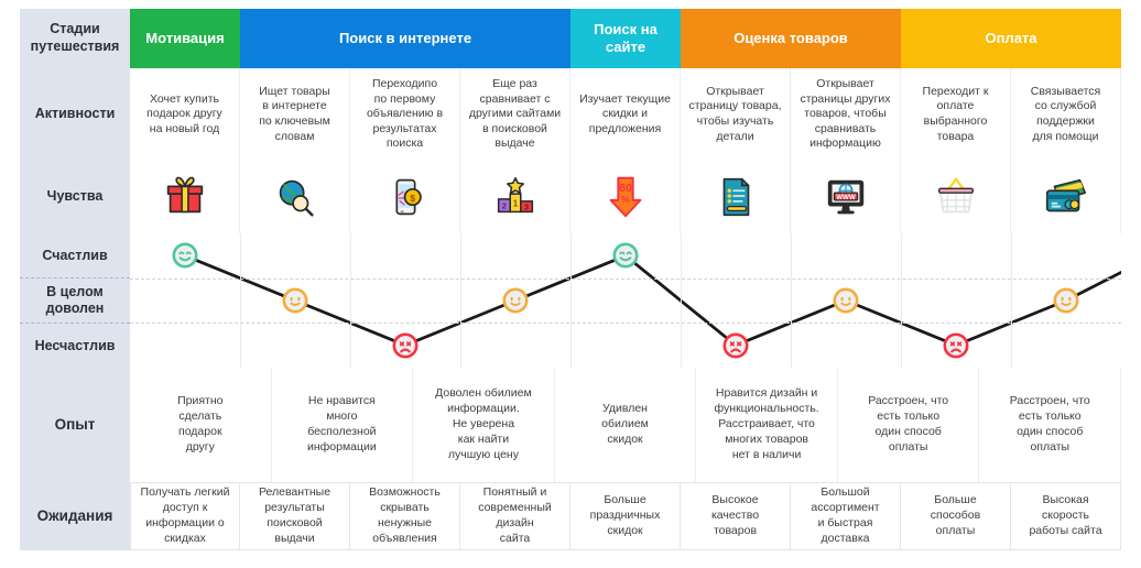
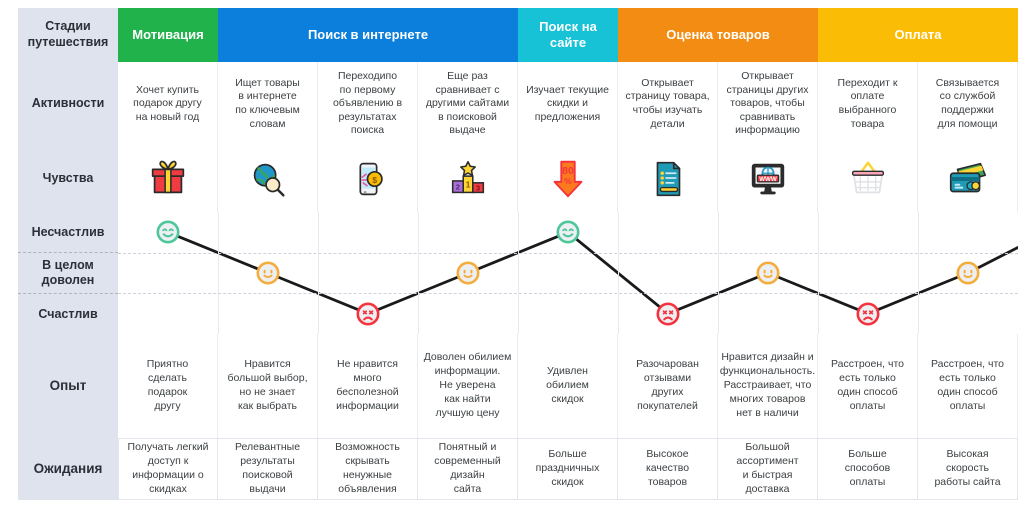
  Стадии
  путешествия
  Мотивация
  Поиск в интернете
  Поиск на
  сайте
  Оценка товаров
  Оплата
  Активности
  Хочет купить
  подарок другу
  на новый год
  Ищет товары
  в интернете
  по ключевым
  словам
  Переходипо
  по первому
  объявлению в
  результатах
  поиска
  Еще раз
  сравнивает с
  другими сайтами
  в поисковой
  выдаче
  Изучает текущие
  скидки и
  предложения
  Открывает
  страницу товара,
  чтобы изучать
  детали
  Открывает
  страницы других
  товаров, чтобы
  сравнивать
  информацию
  Переходит к
  оплате
  выбранного
  товара
  Связывается
  со службой
  поддержки
  для помощи
  Чувства
  $
  1
  2
  3
  80
  %
- Счастлив
+ Несчастлив
  В целом
  доволен
- Несчастлив
+ Счастлив
  Опыт
  Приятно
  сделать
  подарок
  другу
+ Нравится
+ большой выбор,
+ но не знает
+ как выбрать
  Не нравится
  много
  бесполезной
  информации
  Доволен обилием
  информации.
  Не уверена
  как найти
  лучшую цену
  Удивлен
  обилием
  скидок
+ Разочарован
+ отзывами
+ других
+ покупателей
  Нравится дизайн и
  функциональность.
  Расстраивает, что
  многих товаров
  нет в наличи
  Расстроен, что
  есть только
  один способ
  оплаты
  Расстроен, что
  есть только
  один способ
  оплаты
  Ожидания
  Получать легкий
  доступ к
  информации о
  скидках
  Релевантные
  результаты
  поисковой
  выдачи
  Возможность
  скрывать
  ненужные
  объявления
  Понятный и
  современный
  дизайн
  сайта
  Больше
  праздничных
  скидок
  Высокое
  качество
  товаров
  Большой
  ассортимент
  и быстрая
  доставка
  Больше
  способов
  оплаты
  Высокая
  скорость
  работы сайта
